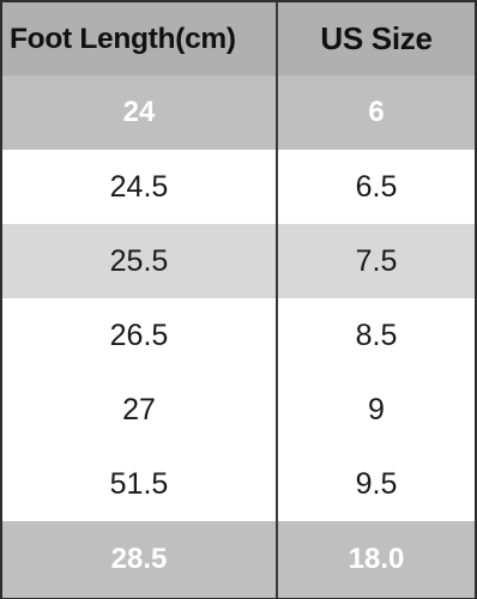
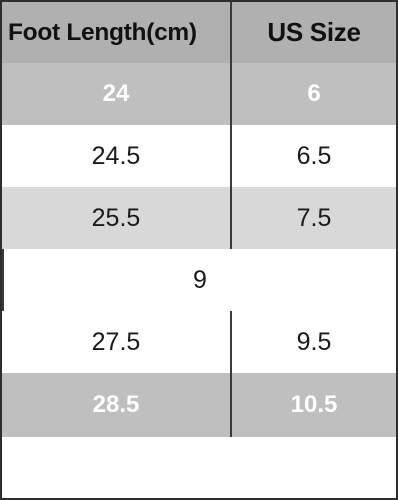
  Foot Length(cm)
  US Size
  24
  6
  24.5
  6.5
  25.5
  7.5
- 26.5
- 8.5
- 27
  9
- 51.5
+ 27.5
  9.5
  28.5
- 18.0
+ 10.5
